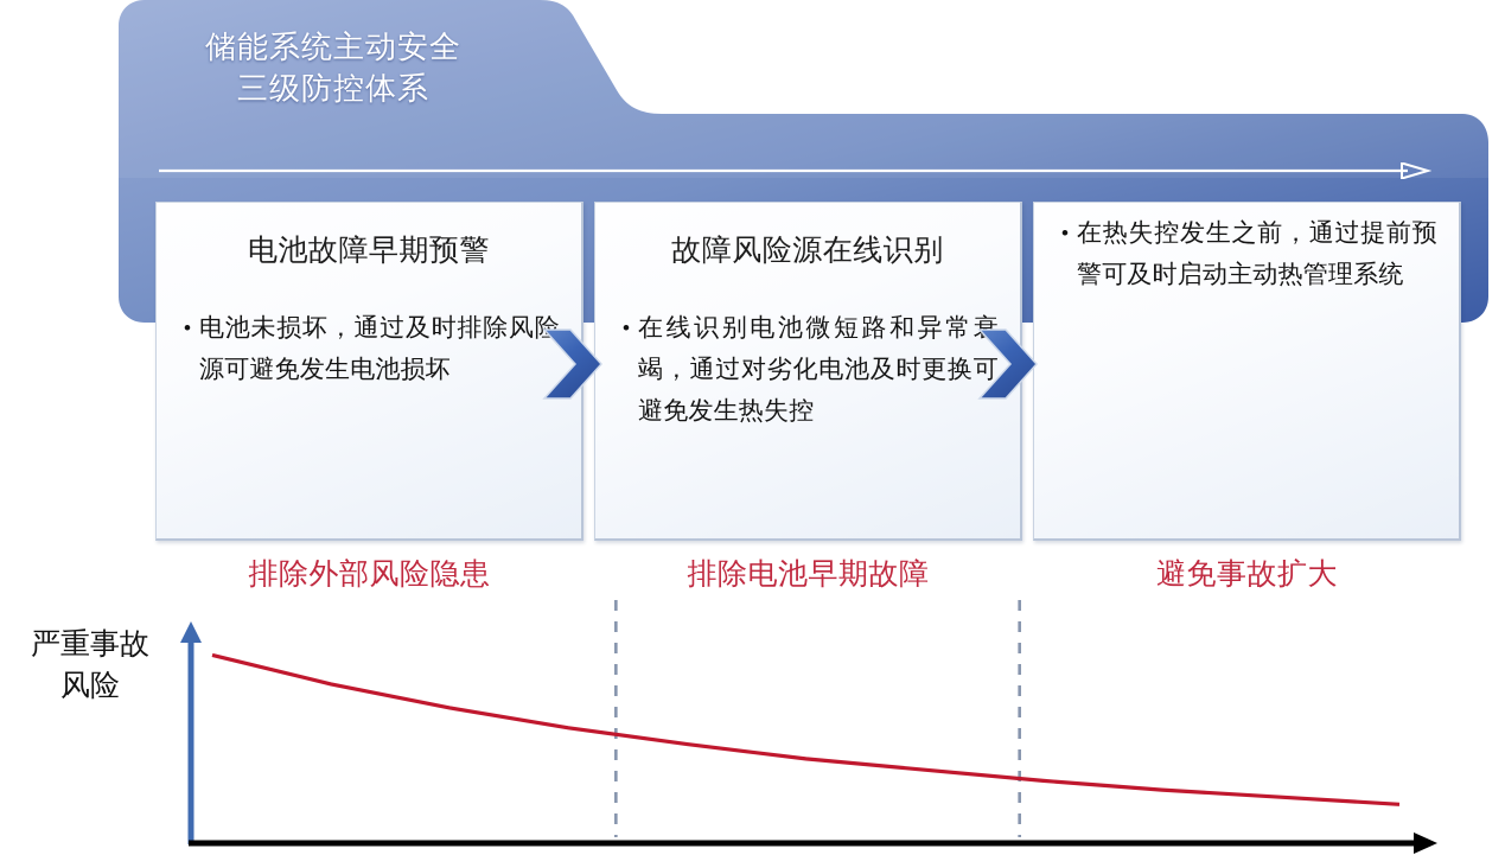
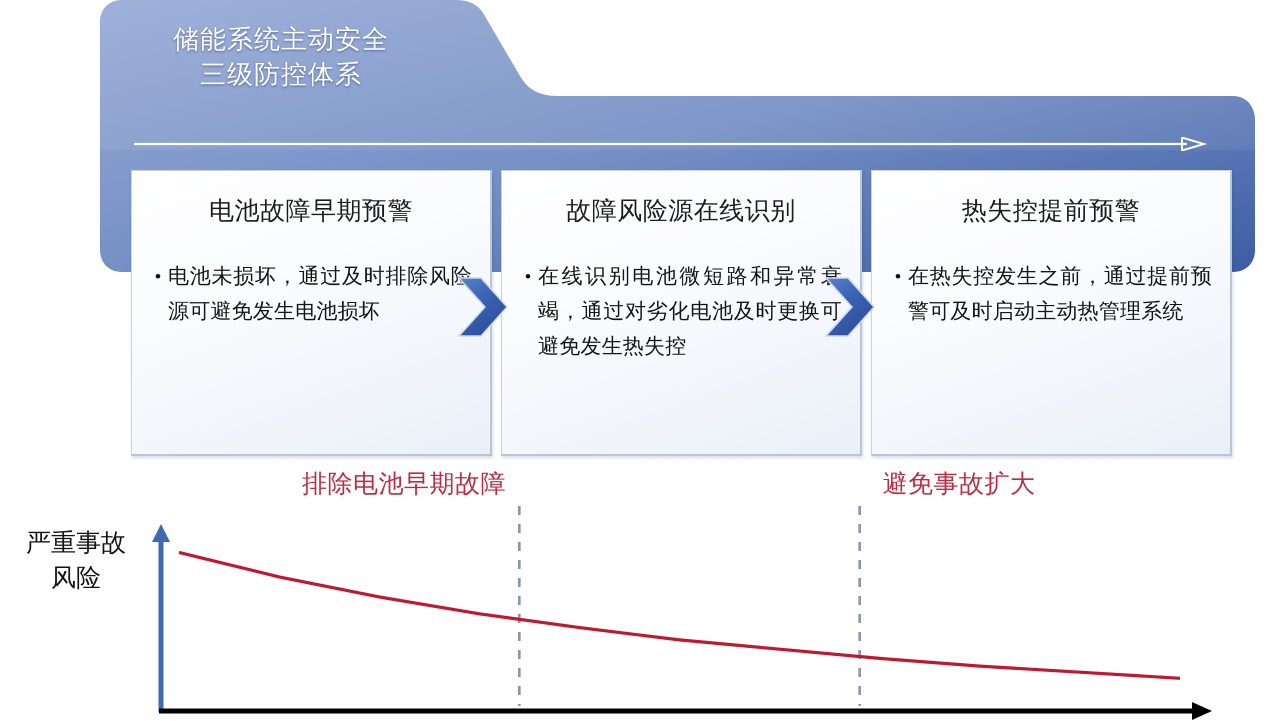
  储能系统主动安全
  三级防控体系
  电池故障早期预警
  •
  电池未损坏，通过及时排除风险源可避免发生电池损坏
  故障风险源在线识别
  •
  在线识别电池微短路和异常衰竭，通过对劣化电池及时更换可避免发生热失控
+ 热失控提前预警
  •
  在热失控发生之前，通过提前预警可及时启动主动热管理系统
- 排除外部风险隐患
  排除电池早期故障
  避免事故扩大
  严重事故
  风险
